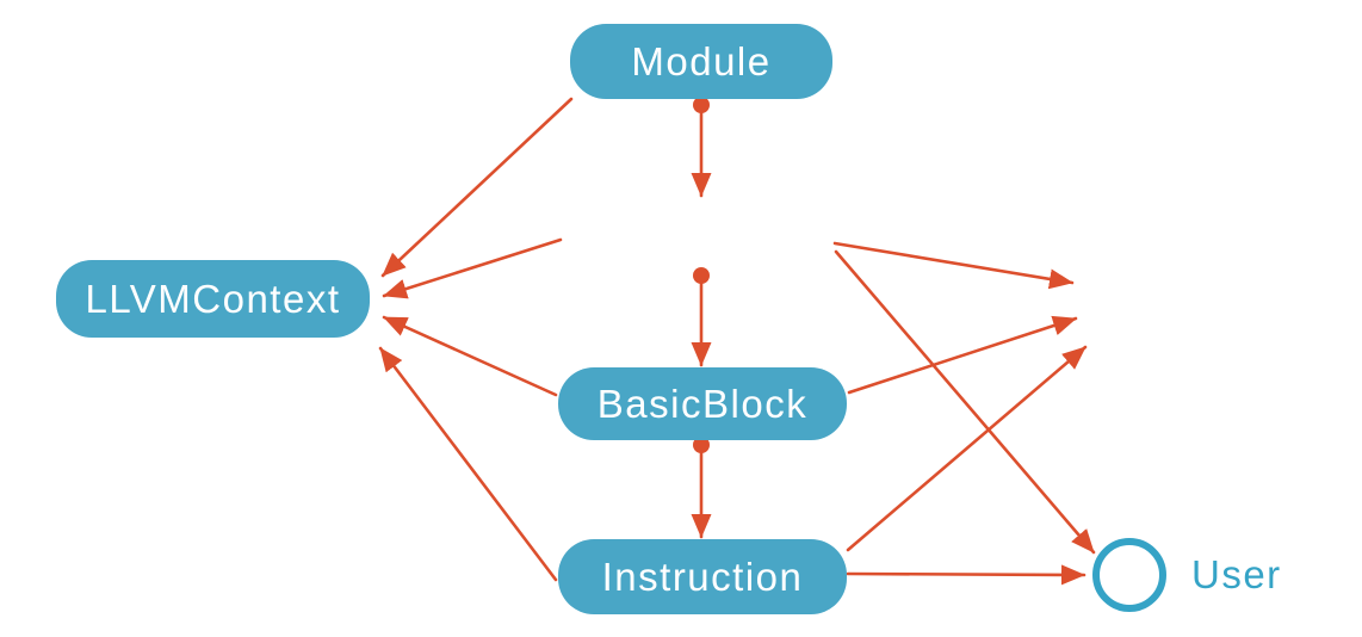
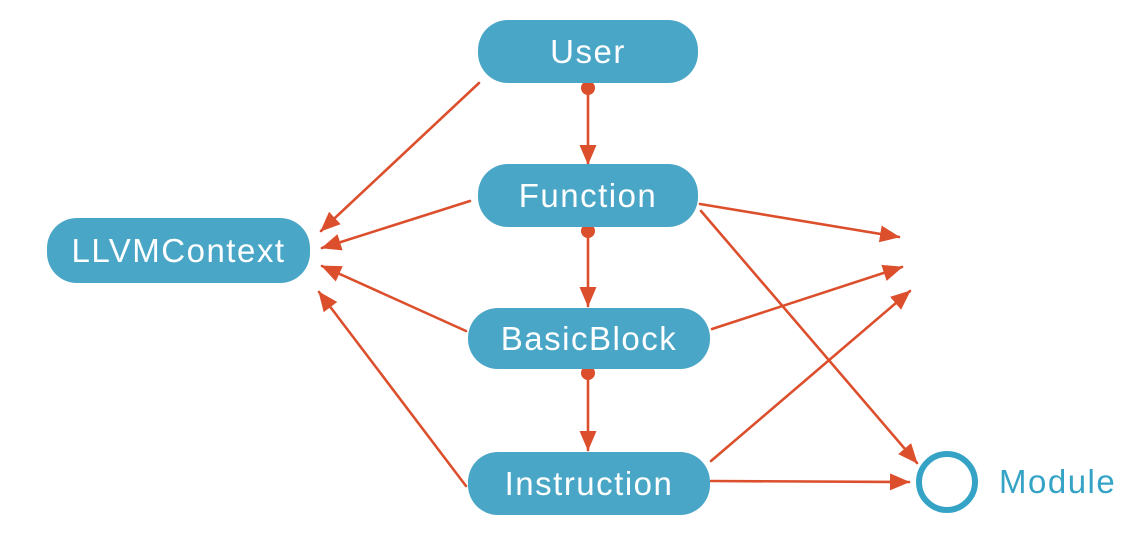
- Module
+ User
+ Function
  BasicBlock
  Instruction
  LLVMContext
- User
+ Module
